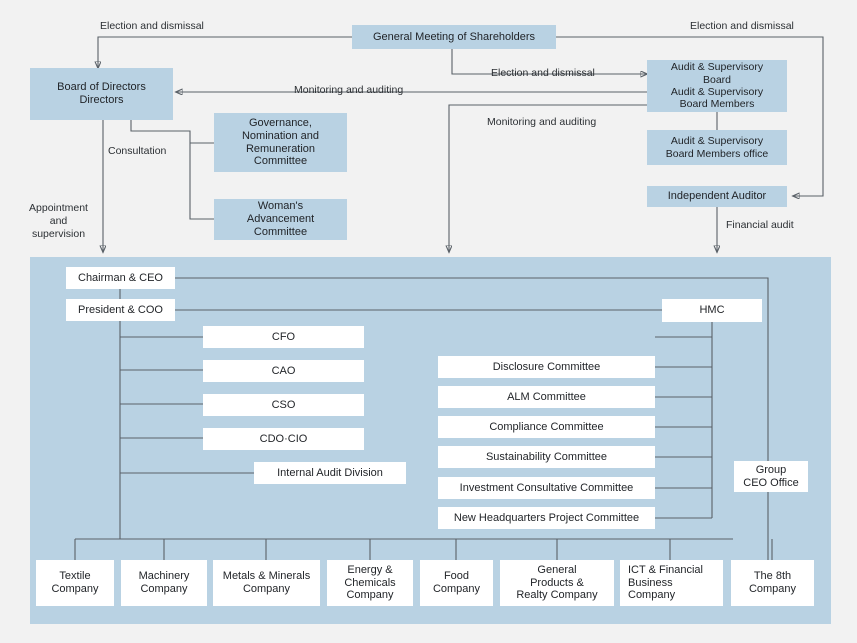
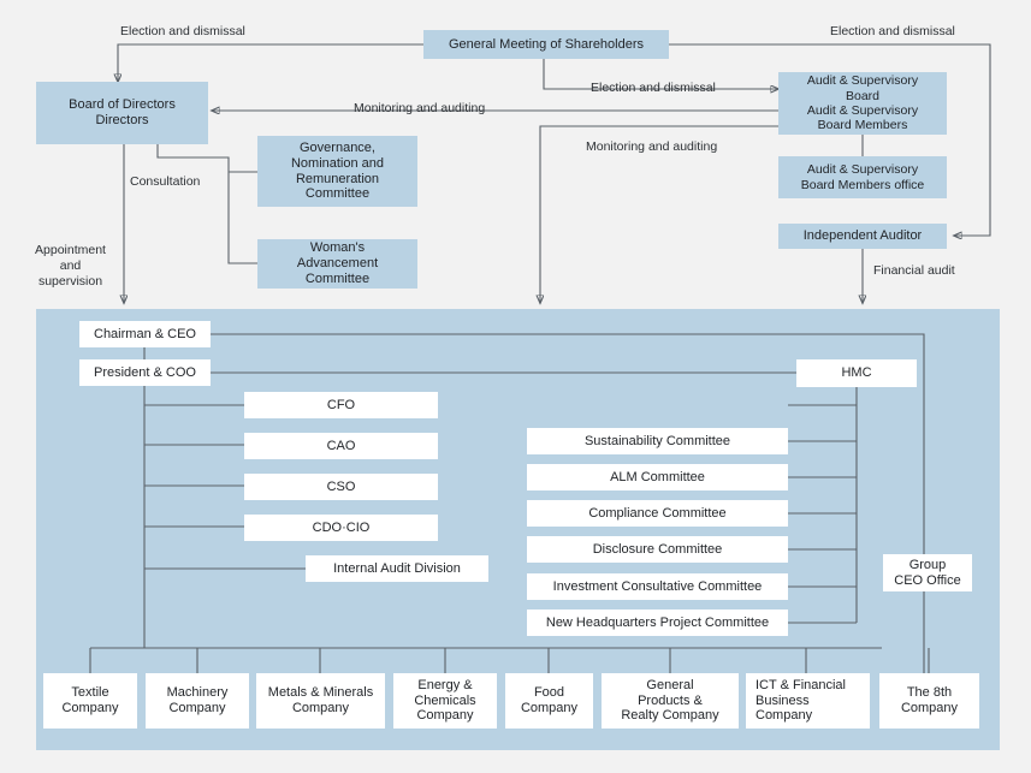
  General Meeting of Shareholders
  Board of Directors
  Directors
  Audit & Supervisory
  Board
  Audit & Supervisory
  Board Members
  Audit & Supervisory
  Board Members office
  Independent Auditor
  Governance,
  Nomination and
  Remuneration
  Committee
  Woman's
  Advancement
  Committee
  Election and dismissal
  Election and dismissal
  Election and dismissal
  Monitoring and auditing
  Monitoring and auditing
  Consultation
  Appointment
  and
  supervision
  Financial audit
  Chairman & CEO
  President & COO
  HMC
  Group
  CEO Office
  CFO
  CAO
  CSO
  CDO·CIO
  Internal Audit Division
- Disclosure Committee
+ Sustainability Committee
  ALM Committee
  Compliance Committee
- Sustainability Committee
+ Disclosure Committee
  Investment Consultative Committee
  New Headquarters Project Committee
  Textile
  Company
  Machinery
  Company
  Metals & Minerals
  Company
  Energy &
  Chemicals
  Company
  Food
  Company
  General
  Products &
  Realty Company
  ICT & Financial
  Business
  Company
  The 8th
  Company
